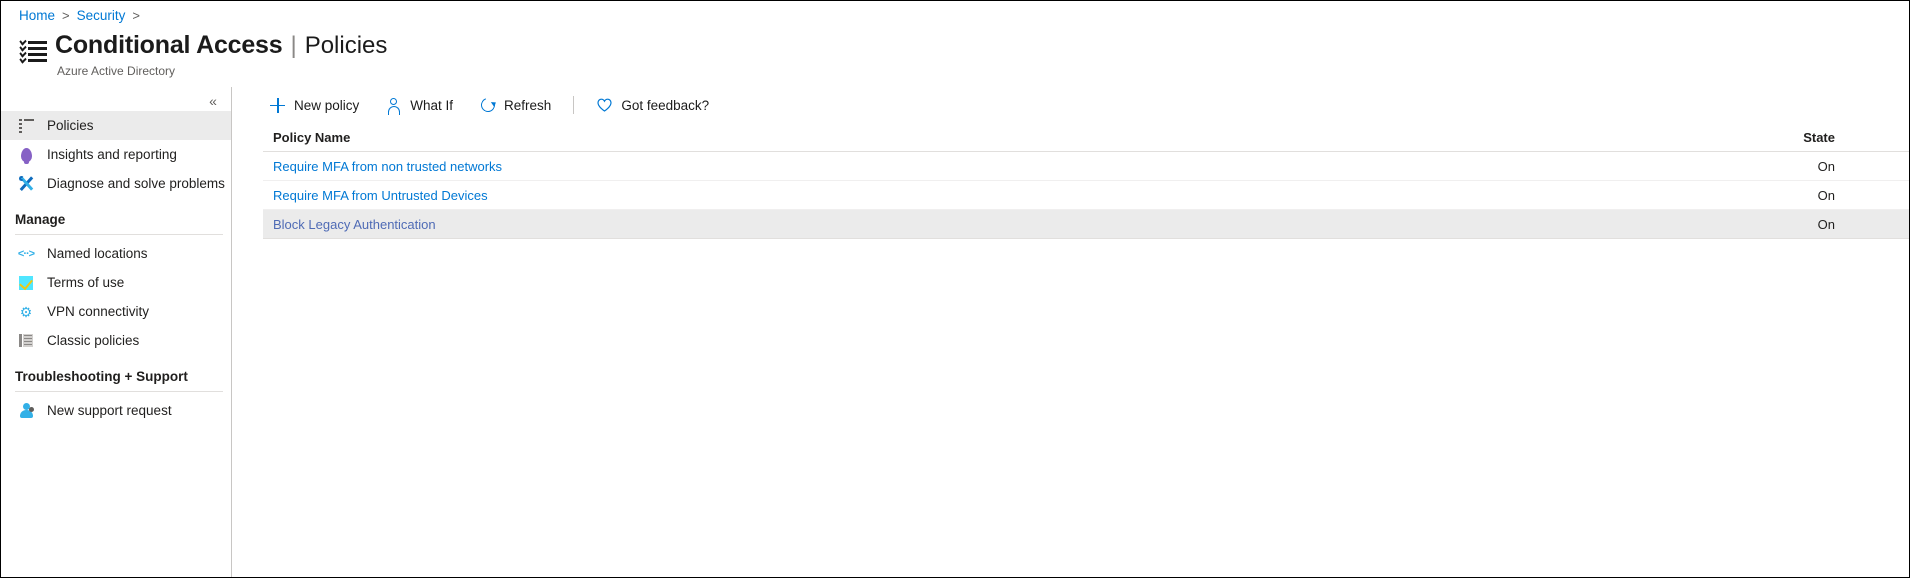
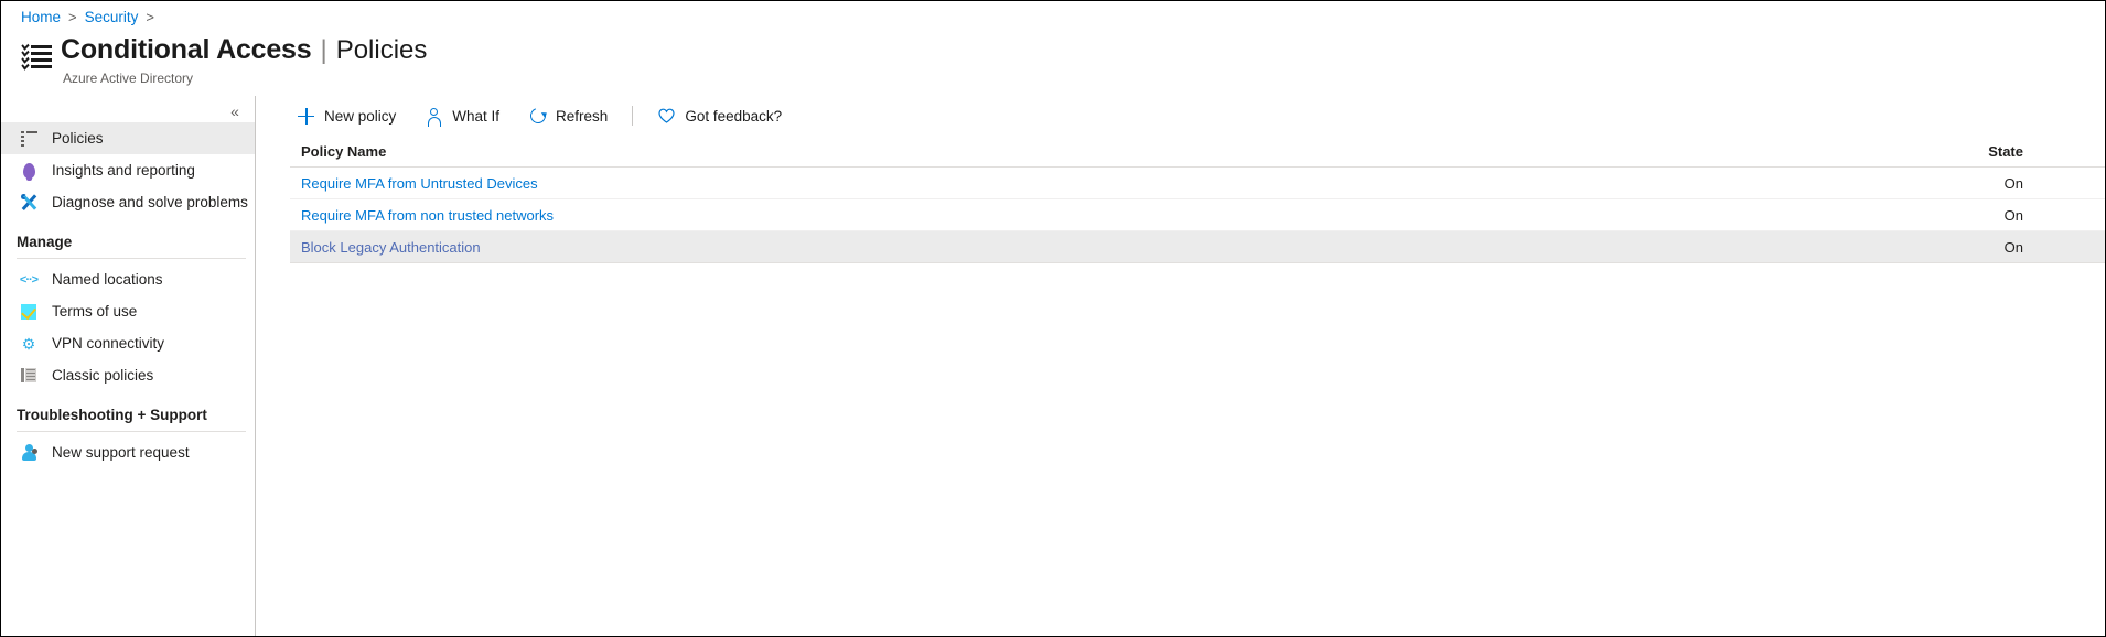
  Home
  >
  Security
  >
  Conditional Access
  |
  Policies
  Azure Active Directory
  «
  Policies
  Insights and reporting
  Diagnose and solve problems
  Manage
  <··>
  Named locations
  Terms of use
  ⚙
  VPN connectivity
  Classic policies
  Troubleshooting + Support
  New support request
  New policy
  What If
  Refresh
  Got feedback?
  Policy Name
  State
- Require MFA from non trusted networks
+ Require MFA from Untrusted Devices
  On
- Require MFA from Untrusted Devices
+ Require MFA from non trusted networks
  On
  Block Legacy Authentication
  On
